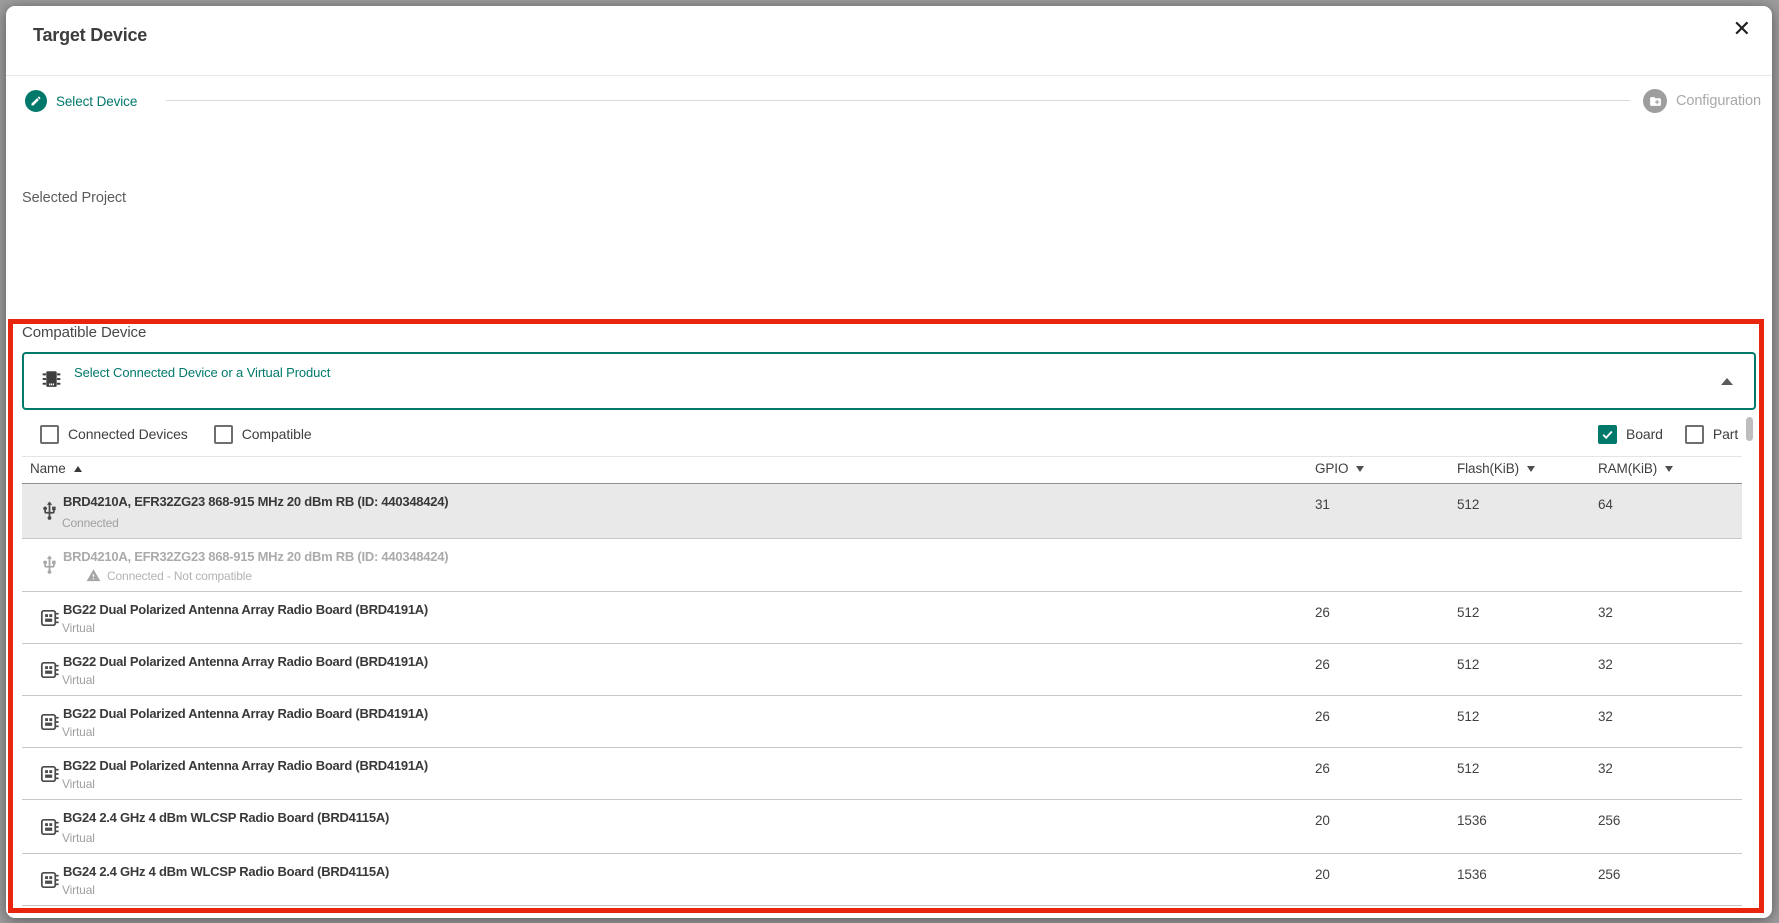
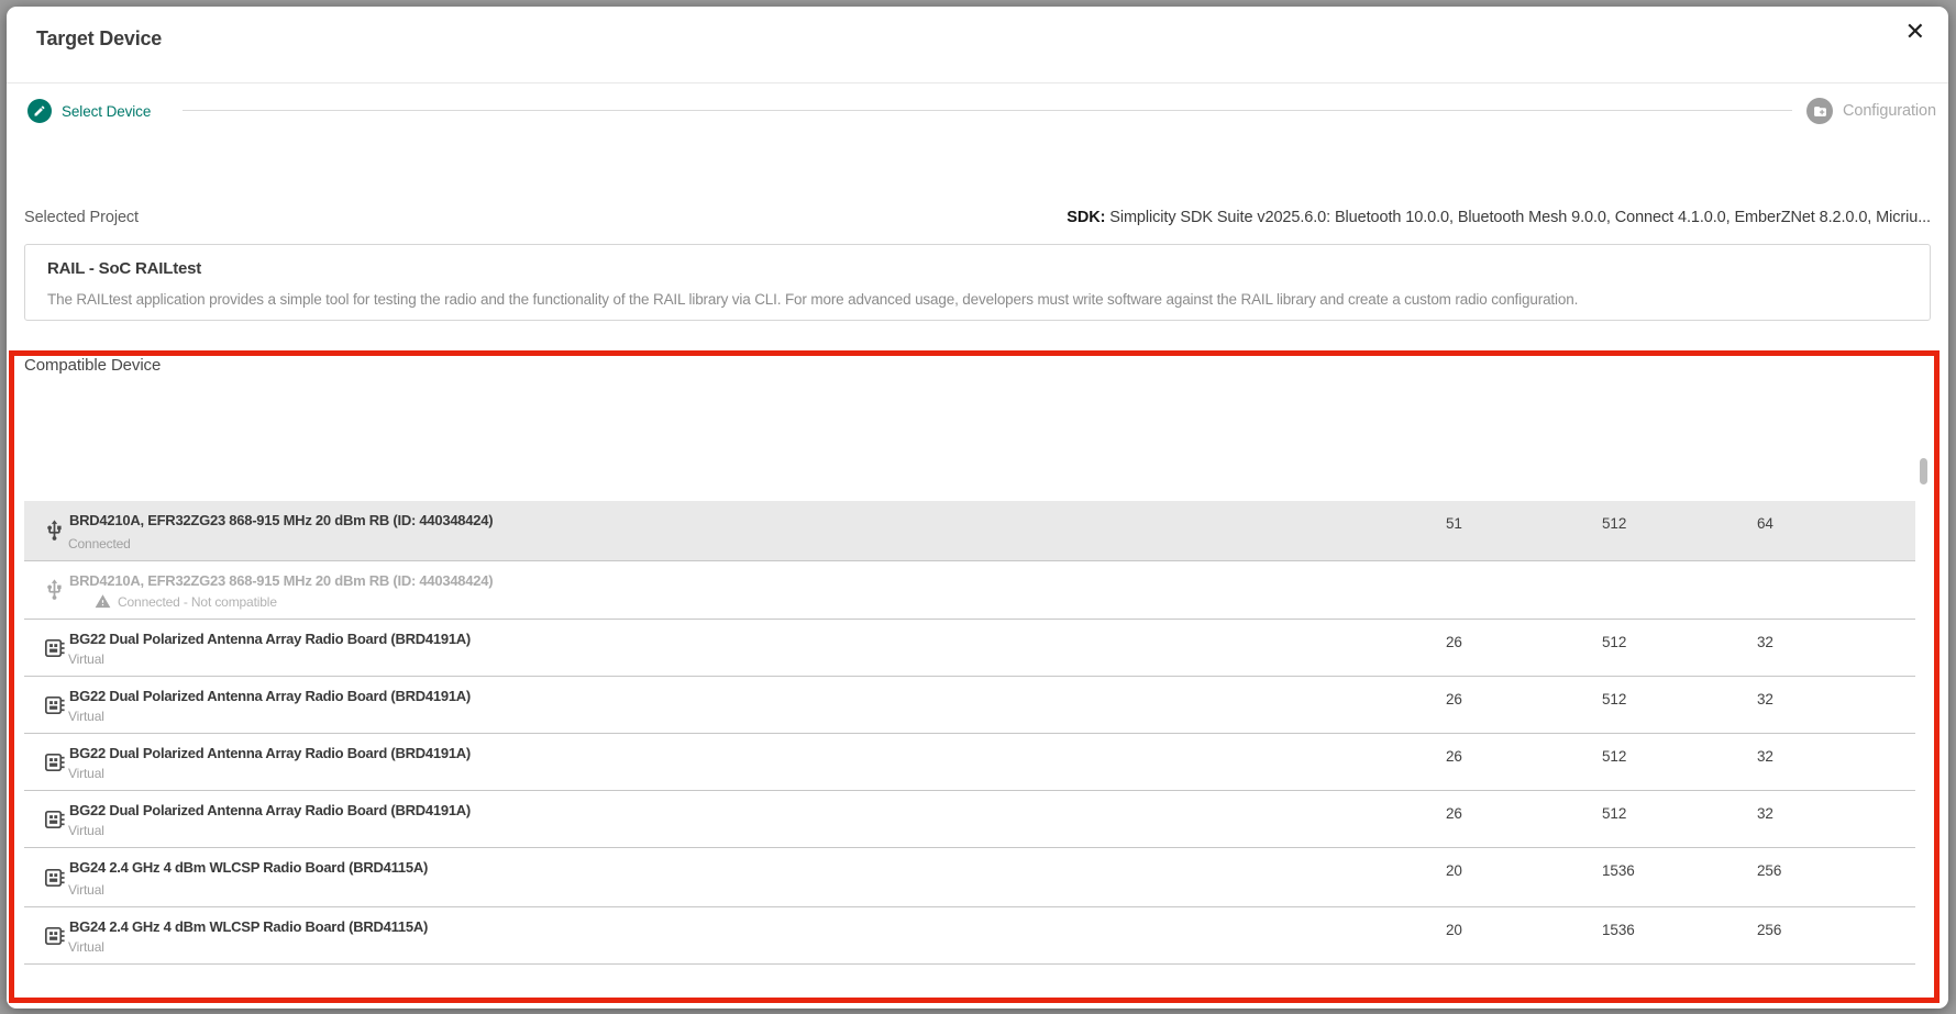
  Target Device
  ✕
  Select Device
  Configuration
  Selected Project
+ SDK: Simplicity SDK Suite v2025.6.0: Bluetooth 10.0.0, Bluetooth Mesh 9.0.0, Connect 4.1.0.0, EmberZNet 8.2.0.0, Micriu...
+ RAIL - SoC RAILtest
+ The RAILtest application provides a simple tool for testing the radio and the functionality of the RAIL library via CLI. For more advanced usage, developers must write software against the RAIL library and create a custom radio configuration.
  Compatible Device
- Select Connected Device or a Virtual Product
- Connected Devices
- Compatible
- Board
- Part
- Name
- GPIO
- Flash(KiB)
- RAM(KiB)
  BRD4210A, EFR32ZG23 868-915 MHz 20 dBm RB (ID: 440348424)
  Connected
- 31
+ 51
  512
  64
  BRD4210A, EFR32ZG23 868-915 MHz 20 dBm RB (ID: 440348424)
  Connected - Not compatible
  BG22 Dual Polarized Antenna Array Radio Board (BRD4191A)
  Virtual
  26
  512
  32
  BG22 Dual Polarized Antenna Array Radio Board (BRD4191A)
  Virtual
  26
  512
  32
  BG22 Dual Polarized Antenna Array Radio Board (BRD4191A)
  Virtual
  26
  512
  32
  BG22 Dual Polarized Antenna Array Radio Board (BRD4191A)
  Virtual
  26
  512
  32
  BG24 2.4 GHz 4 dBm WLCSP Radio Board (BRD4115A)
  Virtual
  20
  1536
  256
  BG24 2.4 GHz 4 dBm WLCSP Radio Board (BRD4115A)
  Virtual
  20
  1536
  256
